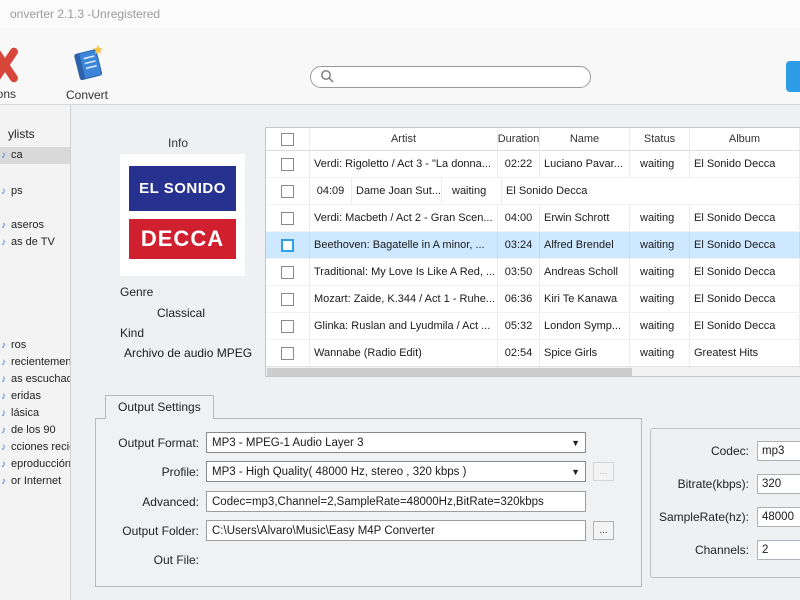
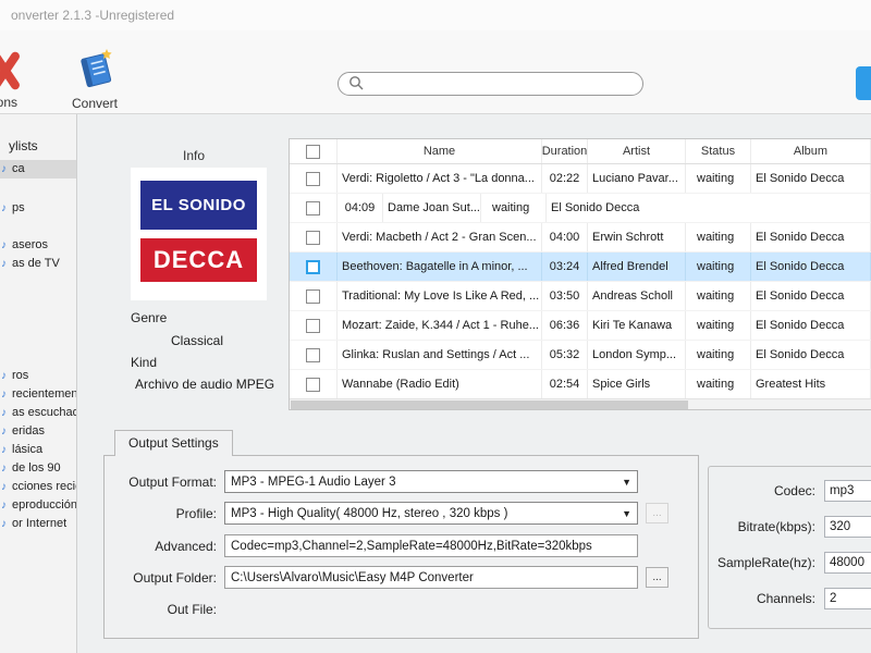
  onverter 2.1.3 -Unregistered
  Convert
  ylists
  ♪
  ca
  ♪
  ps
  ♪
  aseros
  ♪
  as de TV
  ♪
  ros
  ♪
  recientemen
  ♪
  as escuchad
  ♪
  eridas
  ♪
  lásica
  ♪
  de los 90
  ♪
  cciones reci
  ♪
  eproducción
  ♪
  or Internet
  Info
  EL SONIDO
  DECCA
  Genre
  Classical
  Kind
  Archivo de audio MPEG
- Artist
+ Name
  Duration
- Name
+ Artist
  Status
  Album
  Verdi: Rigoletto / Act 3 - "La donna...
  02:22
  Luciano Pavar...
  waiting
  El Sonido Decca
  04:09
  Dame Joan Sut...
  waiting
  El Sonido Decca
  Verdi: Macbeth / Act 2 - Gran Scen...
  04:00
  Erwin Schrott
  waiting
  El Sonido Decca
  Beethoven: Bagatelle in A minor, ...
  03:24
  Alfred Brendel
  waiting
  El Sonido Decca
  Traditional: My Love Is Like A Red, ...
  03:50
  Andreas Scholl
  waiting
  El Sonido Decca
  Mozart: Zaide, K.344 / Act 1 - Ruhe...
  06:36
  Kiri Te Kanawa
  waiting
  El Sonido Decca
- Glinka: Ruslan and Lyudmila / Act ...
+ Glinka: Ruslan and Settings / Act ...
  05:32
  London Symp...
  waiting
  El Sonido Decca
  Wannabe (Radio Edit)
  02:54
  Spice Girls
  waiting
  Greatest Hits
  Output Settings
  Output Format:
  MP3 - MPEG-1 Audio Layer 3
  ▼
  Profile:
  MP3 - High Quality( 48000 Hz, stereo , 320 kbps )
  ▼
  ...
  Advanced:
  Codec=mp3,Channel=2,SampleRate=48000Hz,BitRate=320kbps
  Output Folder:
  C:\Users\Alvaro\Music\Easy M4P Converter
  ...
  Out File:
  Codec:
  mp3
  Bitrate(kbps):
  320
  SampleRate(hz):
  48000
  Channels:
  2
